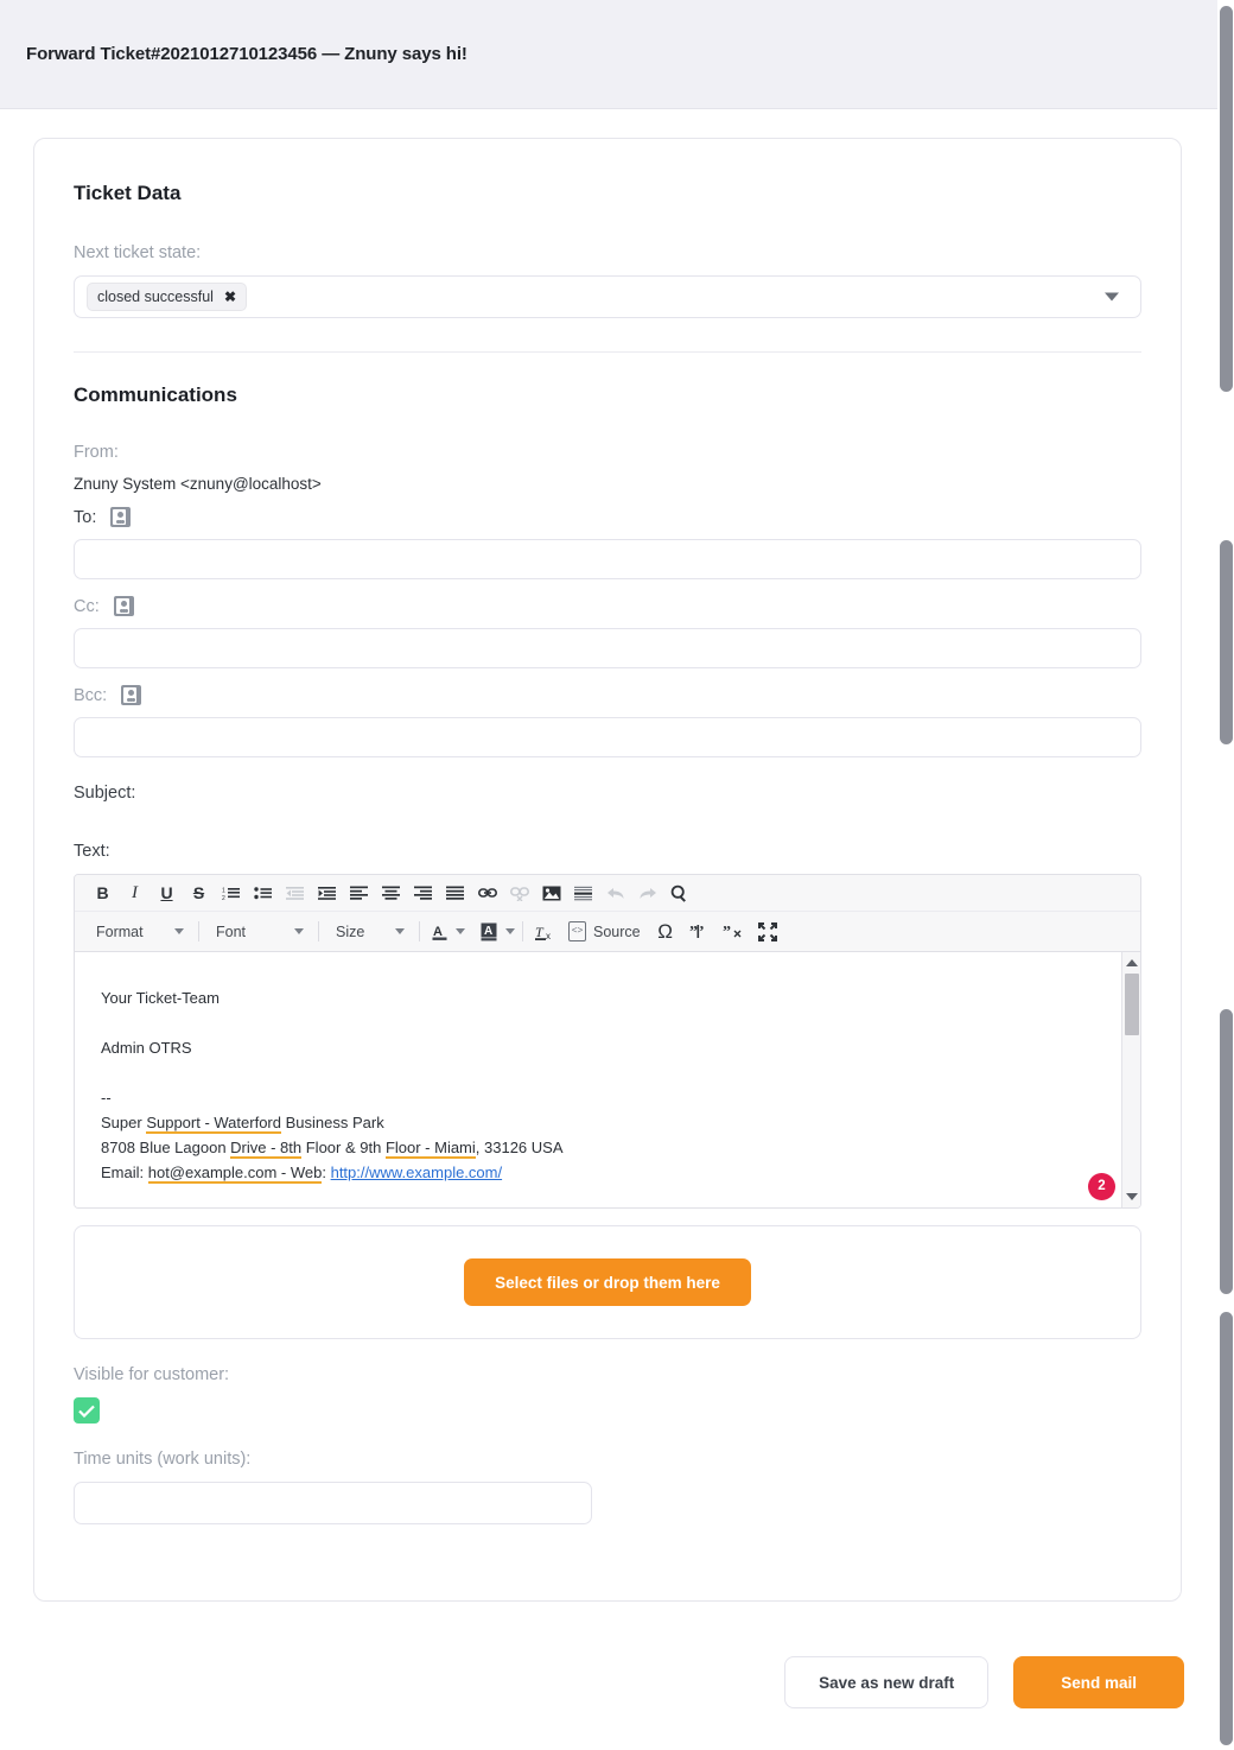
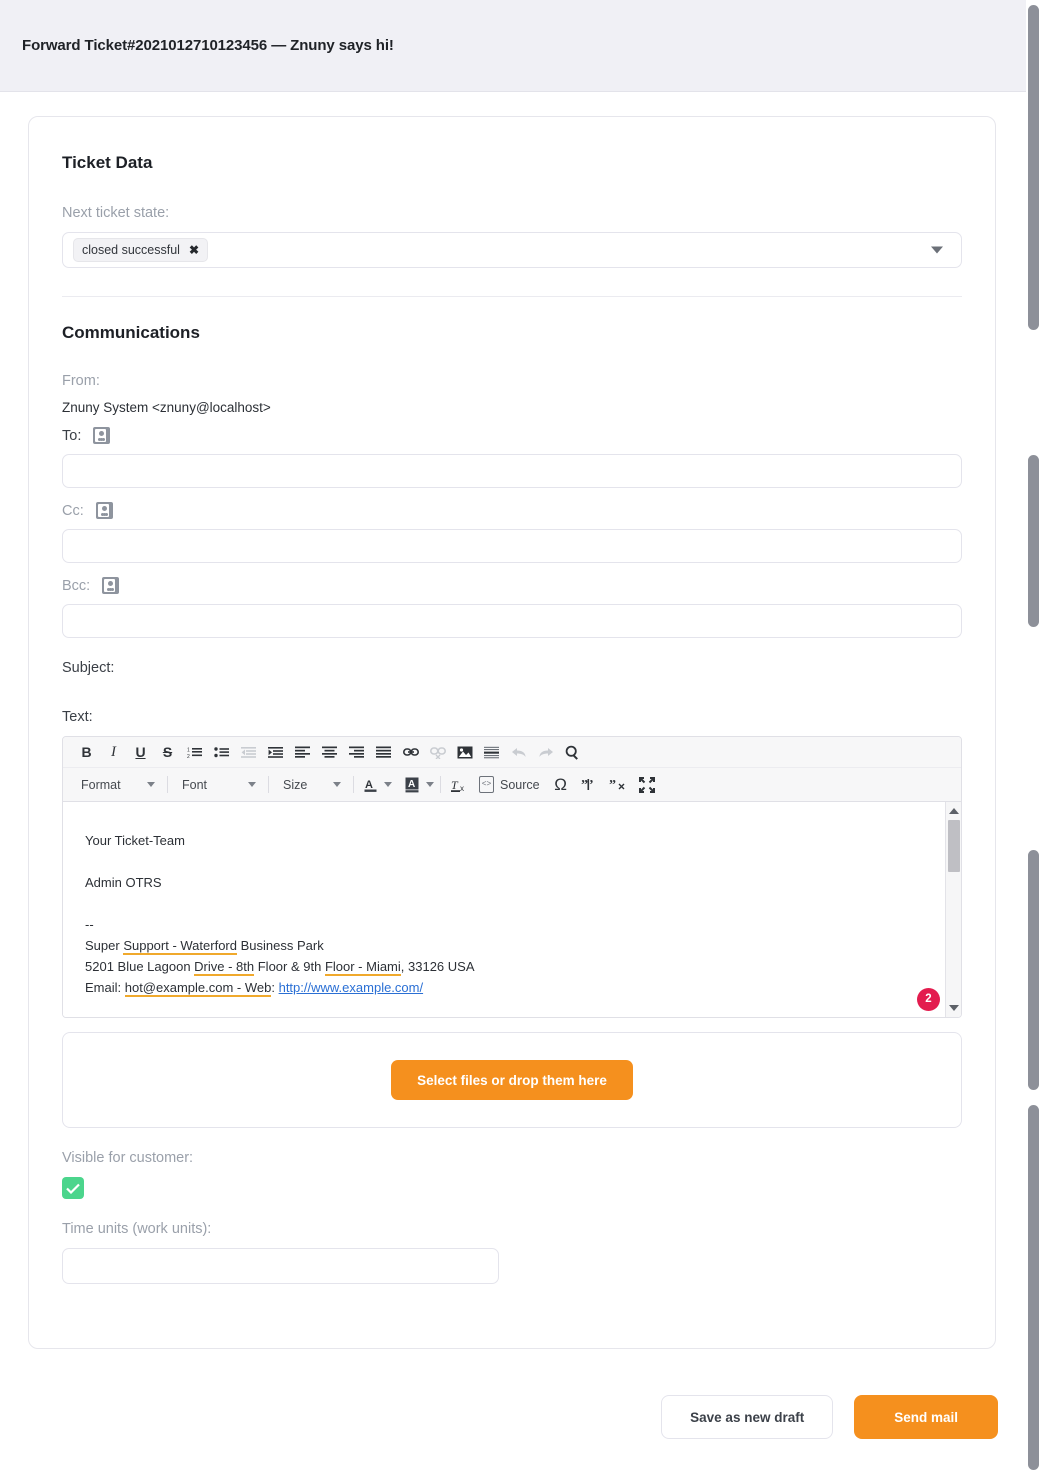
  Forward Ticket#2021012710123456 — Znuny says hi!
  Ticket Data
  Next ticket state:
  closed successful
  ✖
  Communications
  From:
  Znuny System <znuny@localhost>
  To:
  Cc:
  Bcc:
  Subject:
  Text:
  B
  I
  U
  S
  Format
  Font
  Size
  A
  A
  T
  x
  <>
  Source
  Ω
  ”
  ’
  ”
  Your Ticket-Team
  Admin OTRS
  --
  Super Support - Waterford Business Park
- 8708 Blue Lagoon Drive - 8th Floor & 9th Floor - Miami, 33126 USA
+ 5201 Blue Lagoon Drive - 8th Floor & 9th Floor - Miami, 33126 USA
  Email: hot@example.com - Web: http://www.example.com/
  2
  Select files or drop them here
  Visible for customer:
  Time units (work units):
  Save as new draft
  Send mail
